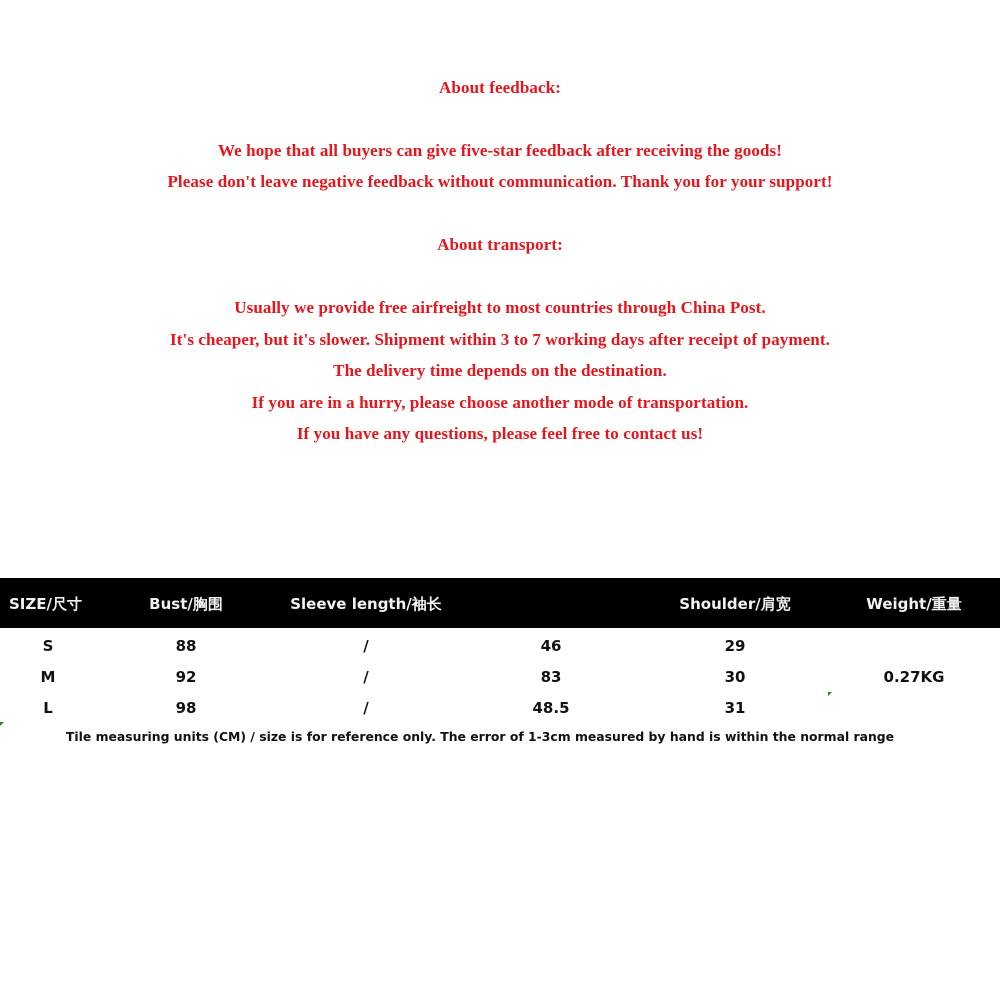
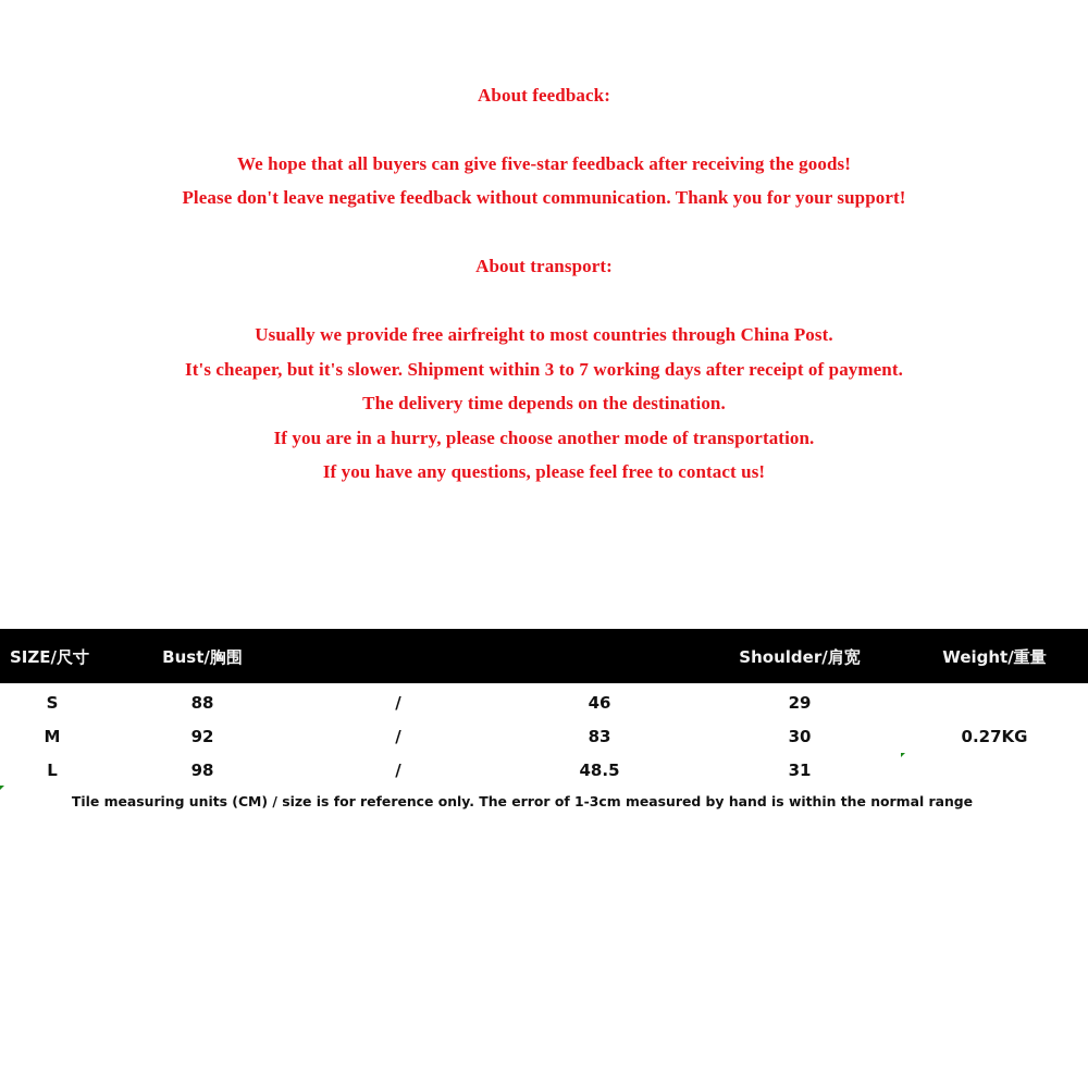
  About feedback:
  We hope that all buyers can give five-star feedback after receiving the goods!
  Please don't leave negative feedback without communication. Thank you for your support!
  About transport:
  Usually we provide free airfreight to most countries through China Post.
  It's cheaper, but it's slower. Shipment within 3 to 7 working days after receipt of payment.
  The delivery time depends on the destination.
  If you are in a hurry, please choose another mode of transportation.
  If you have any questions, please feel free to contact us!
  SIZE/尺寸
  Bust/胸围
- Sleeve length/袖长
  Shoulder/肩宽
  Weight/重量
  S
  88
  /
  46
  29
  M
  92
  /
  83
  30
  0.27KG
  L
  98
  /
  48.5
  31
  Tile measuring units (CM) / size is for reference only. The error of 1-3cm measured by hand is within the normal range
